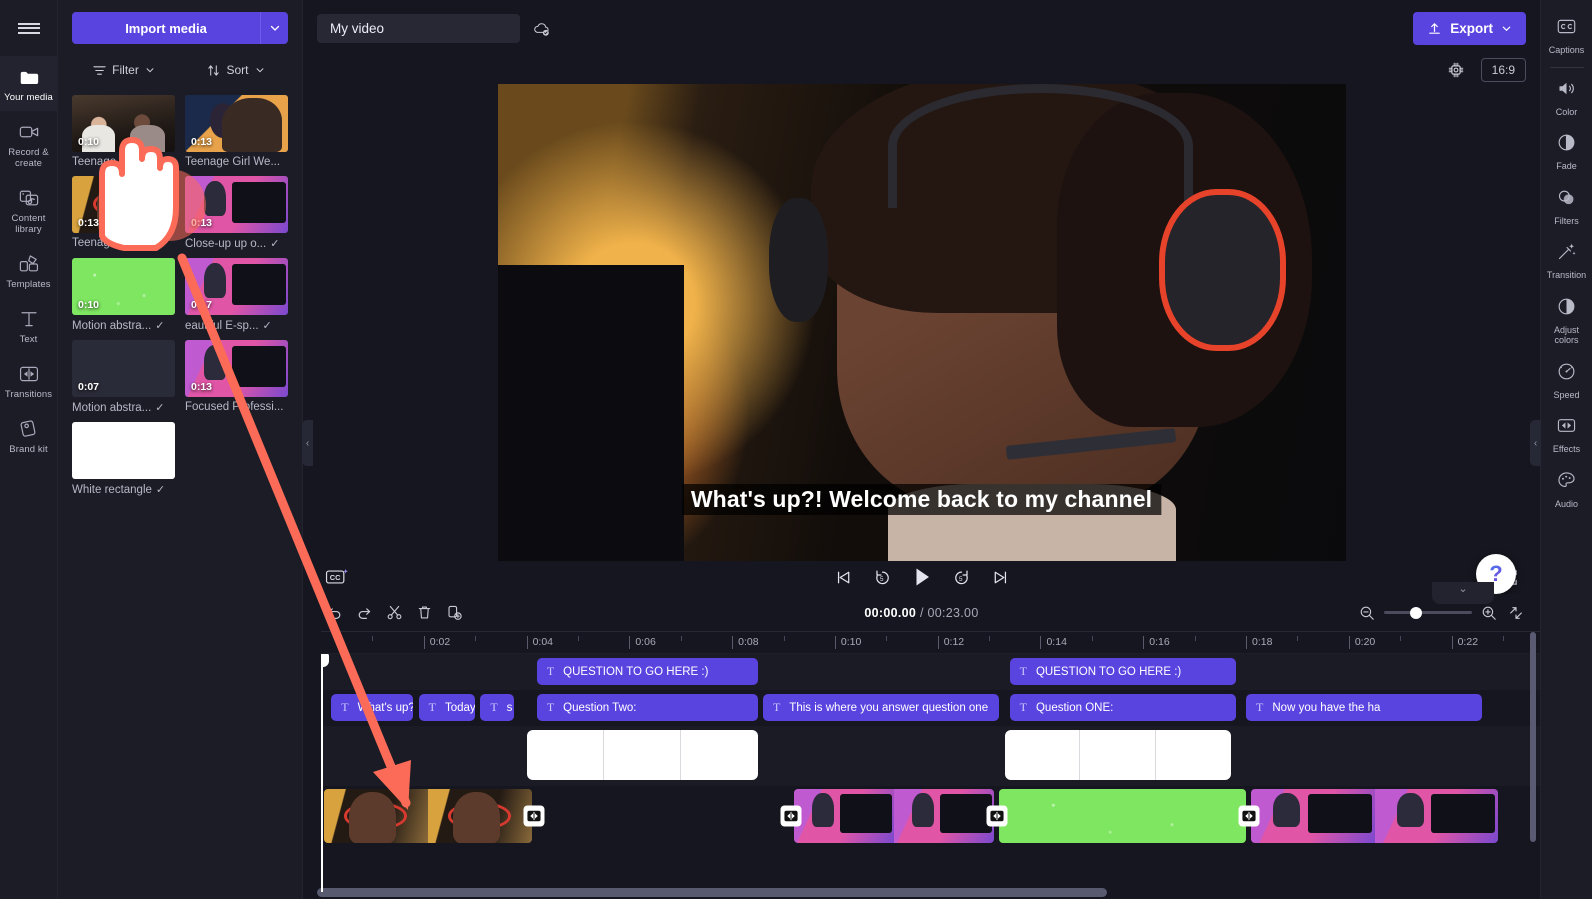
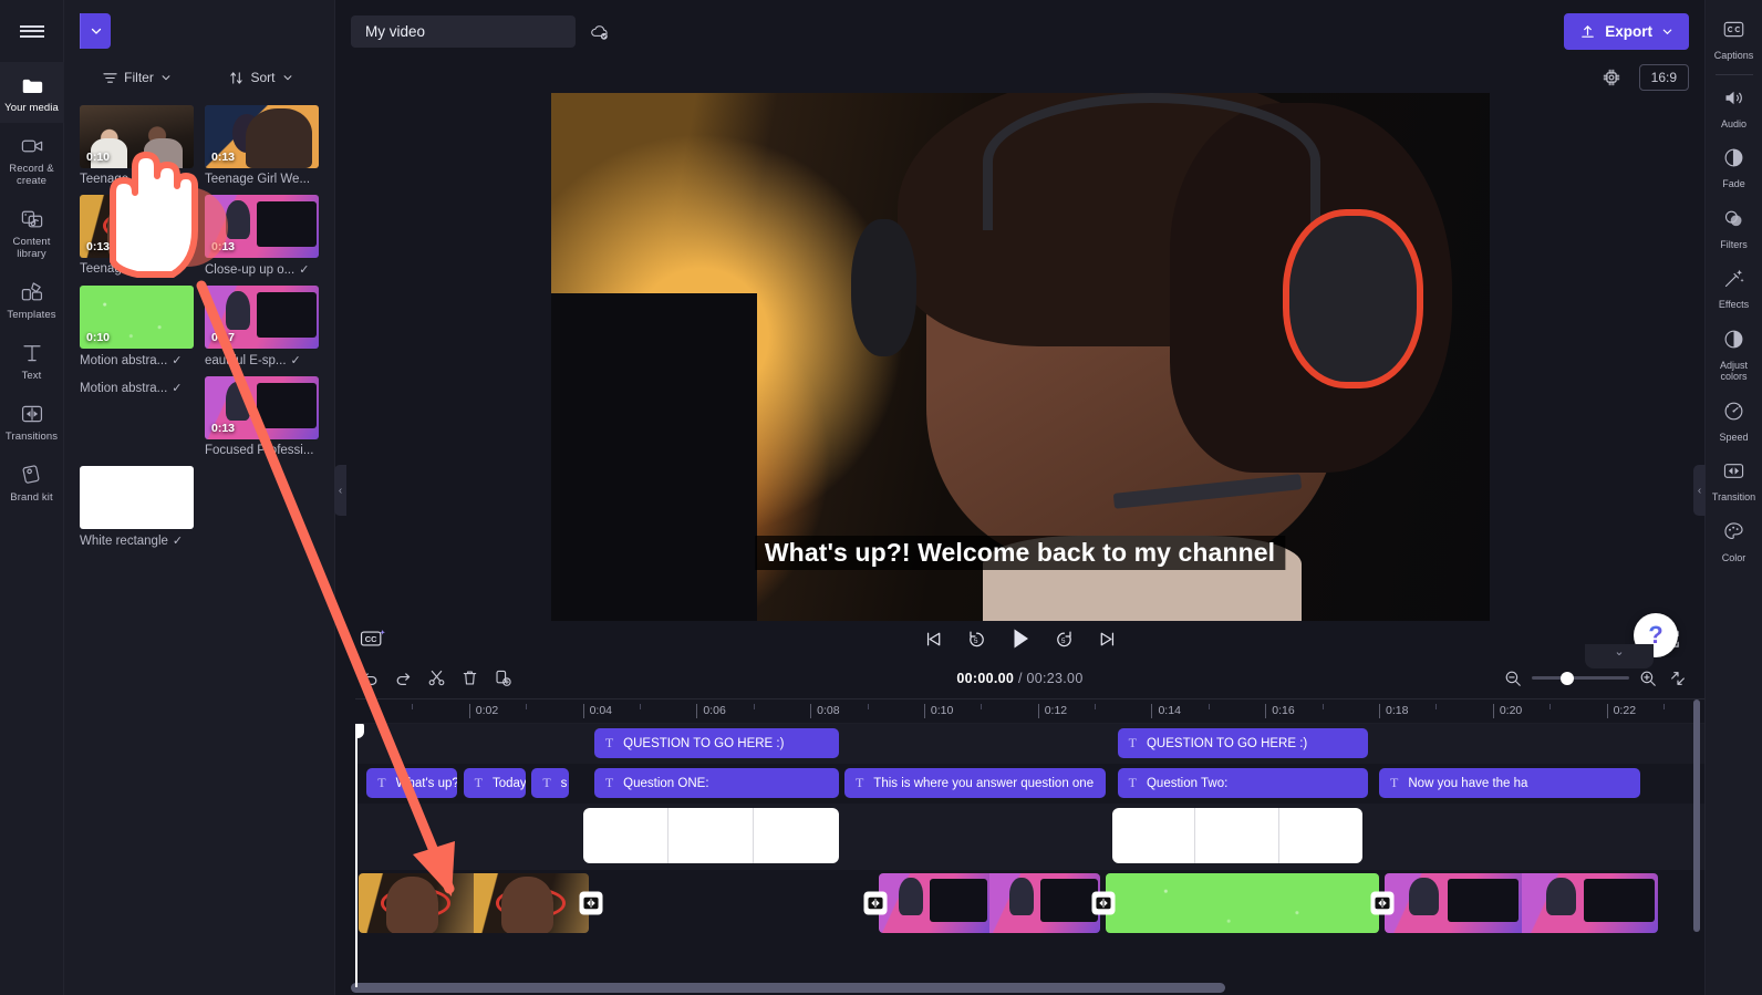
  Your media
  Record & create
  Content library
  Templates
  Text
  Transitions
  Brand kit
- Import media
  Filter
  Sort
  0:10
  0:13
  Teenage Girl We...
  0:13
  0:13
  Close-up up o...
  ✓
  0:10
  Motion abstra...
  ✓
  eauul E-sp...
  ✓
- 0:07
  Motion abstra...
  ✓
  0:13
  Focused Pfessi...
  White rectangle
  ✓
  ‹
  My video
  Export
  16:9
  What's up?! Welcome back to my channel
  CC
  ?
  ⌄
  00:00.00 / 00:23.00
  0:02
  0:04
  0:06
  0:08
  0:10
  0:12
  0:14
  0:16
  0:18
  0:20
  0:22
  T
  QUESTION TO GO HERE :)
  T
  QUESTION TO GO HERE :)
  T
  hat's up?
  T
  Today
  T
  s
  T
- Question Two:
+ Question ONE:
  T
  This is where you answer question one
  T
- Question ONE:
+ Question Two:
  T
  Now you have the ha
  Captions
- Color
+ Audio
  Fade
  Filters
- Transition
+ Effects
  Adjust colors
  Speed
- Effects
+ Transition
- Audio
+ Color
  ‹
